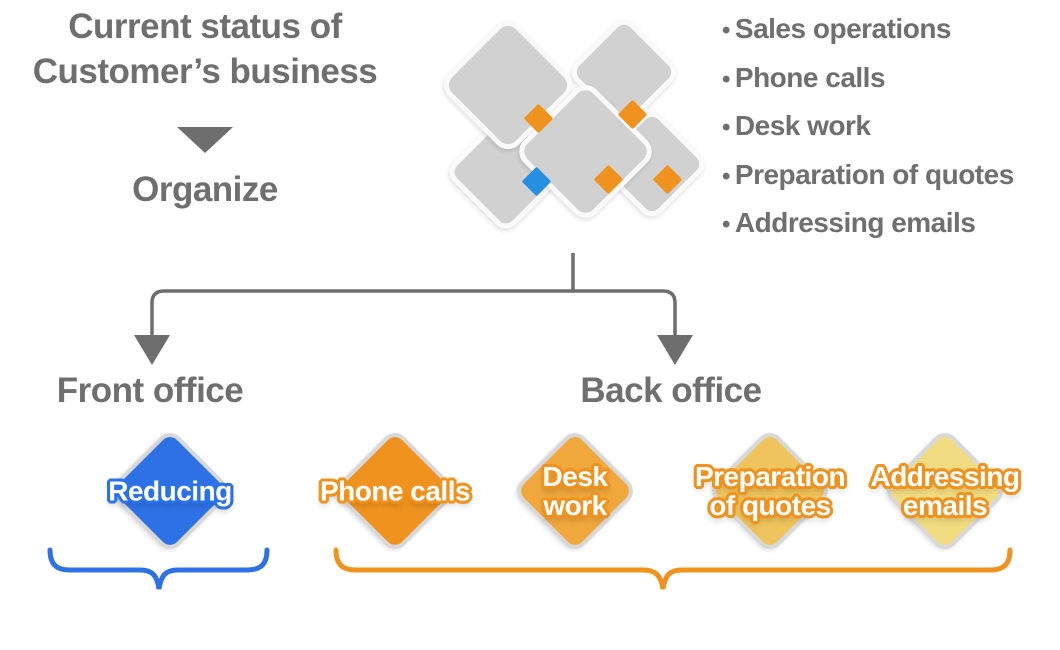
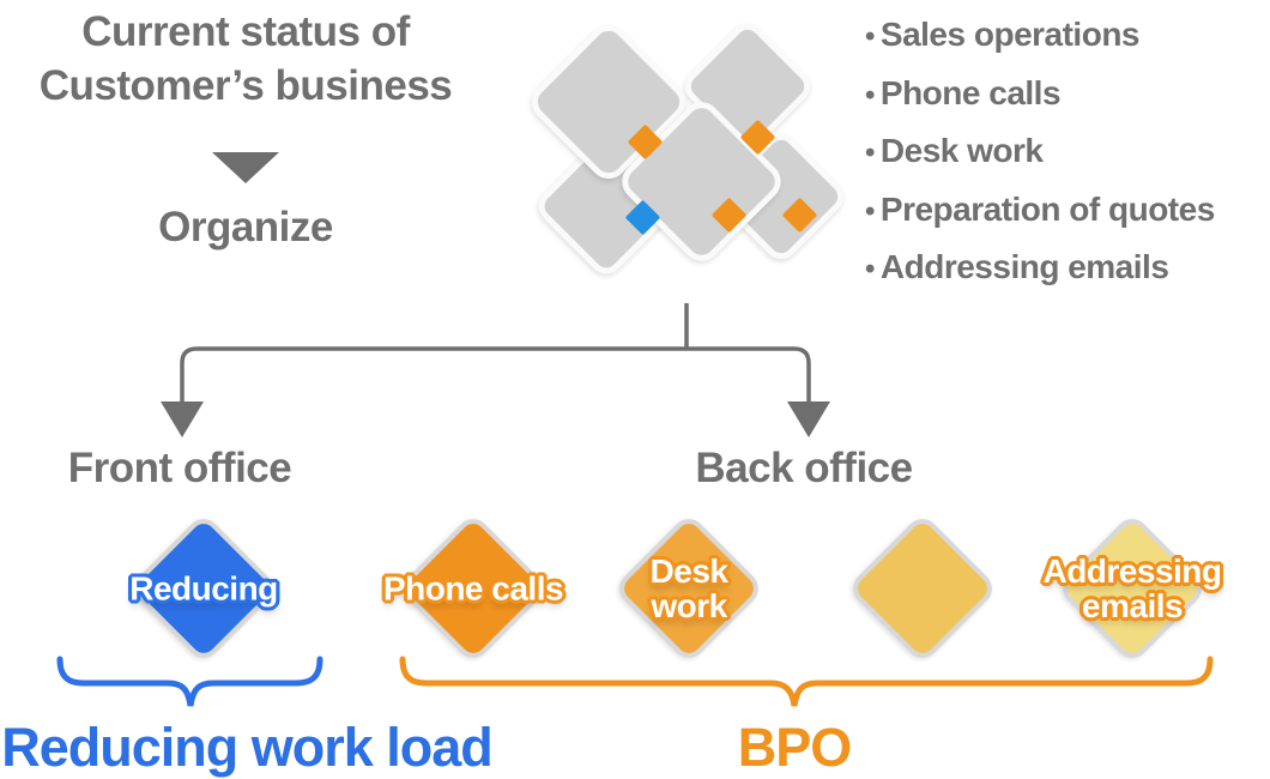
  Current status of
  Customer’s business
  Organize
  •
  Sales operations
  •
  Phone calls
  •
  Desk work
  •
  Preparation of quotes
  •
  Addressing emails
  Front office
  Back office
  Reducing
  Phone calls
  Desk
  work
- Preparation
- of quotes
  Addressing
  emails
+ Reducing work load
+ BPO
